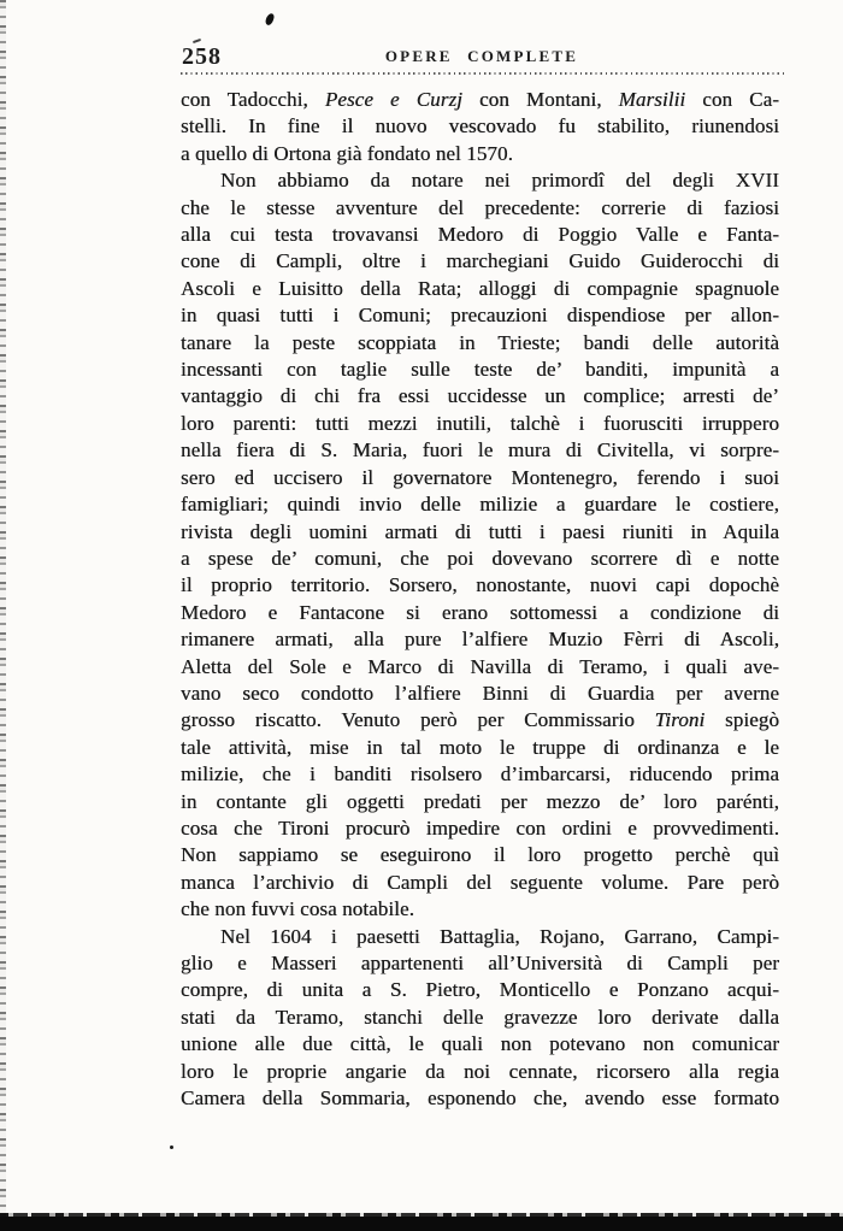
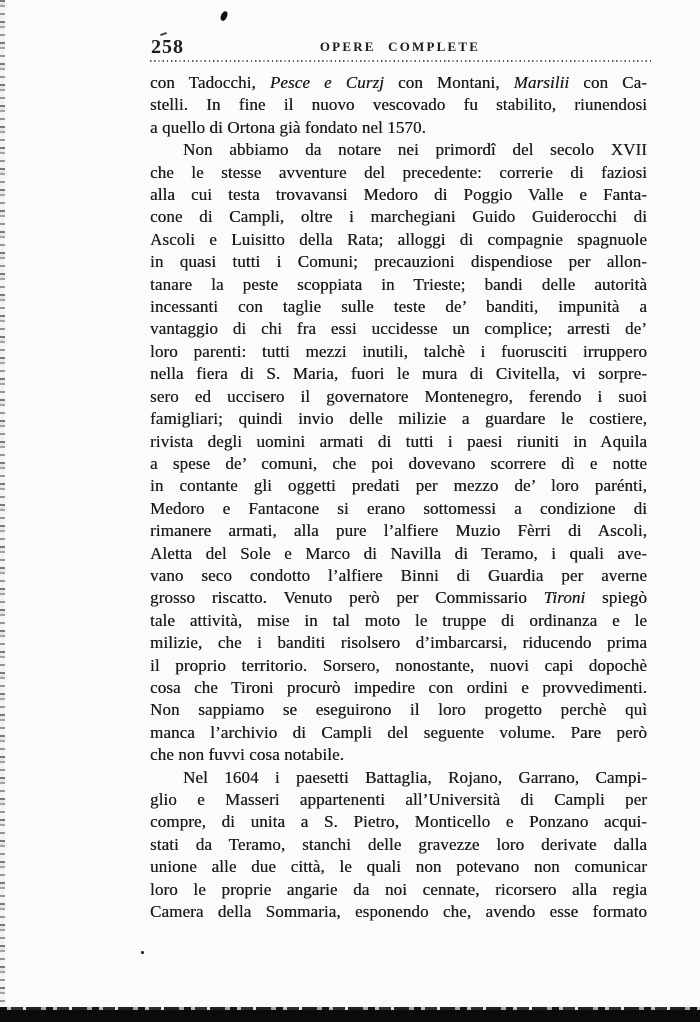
  258
  OPERE COMPLETE
  con Tadocchi, Pesce e Curzj con Montani, Marsilii con Ca-
  stelli. In fine il nuovo vescovado fu stabilito, riunendosi
  a quello di Ortona già fondato nel 1570.
- Non abbiamo da notare nei primordî del degli XVII
+ Non abbiamo da notare nei primordî del secolo XVII
  che le stesse avventure del precedente: correrie di faziosi
  alla cui testa trovavansi Medoro di Poggio Valle e Fanta-
  cone di Campli, oltre i marchegiani Guido Guiderocchi di
  Ascoli e Luisitto della Rata; alloggi di compagnie spagnuole
  in quasi tutti i Comuni; precauzioni dispendiose per allon-
  tanare la peste scoppiata in Trieste; bandi delle autorità
  incessanti con taglie sulle teste de’ banditi, impunità a
  vantaggio di chi fra essi uccidesse un complice; arresti de’
  loro parenti: tutti mezzi inutili, talchè i fuorusciti irruppero
  nella fiera di S. Maria, fuori le mura di Civitella, vi sorpre-
  sero ed uccisero il governatore Montenegro, ferendo i suoi
  famigliari; quindi invio delle milizie a guardare le costiere,
  rivista degli uomini armati di tutti i paesi riuniti in Aquila
  a spese de’ comuni, che poi dovevano scorrere dì e notte
- il proprio territorio. Sorsero, nonostante, nuovi capi dopochè
+ in contante gli oggetti predati per mezzo de’ loro parénti,
  Medoro e Fantacone si erano sottomessi a condizione di
  rimanere armati, alla pure l’alfiere Muzio Fèrri di Ascoli,
  Aletta del Sole e Marco di Navilla di Teramo, i quali ave-
  vano seco condotto l’alfiere Binni di Guardia per averne
  grosso riscatto. Venuto però per Commissario Tironi spiegò
  tale attività, mise in tal moto le truppe di ordinanza e le
  milizie, che i banditi risolsero d’imbarcarsi, riducendo prima
- in contante gli oggetti predati per mezzo de’ loro parénti,
+ il proprio territorio. Sorsero, nonostante, nuovi capi dopochè
  cosa che Tironi procurò impedire con ordini e provvedimenti.
  Non sappiamo se eseguirono il loro progetto perchè quì
  manca l’archivio di Campli del seguente volume. Pare però
  che non fuvvi cosa notabile.
  Nel 1604 i paesetti Battaglia, Rojano, Garrano, Campi-
  glio e Masseri appartenenti all’Università di Campli per
  compre, di unita a S. Pietro, Monticello e Ponzano acqui-
  stati da Teramo, stanchi delle gravezze loro derivate dalla
  unione alle due città, le quali non potevano non comunicar
  loro le proprie angarie da noi cennate, ricorsero alla regia
  Camera della Sommaria, esponendo che, avendo esse formato
